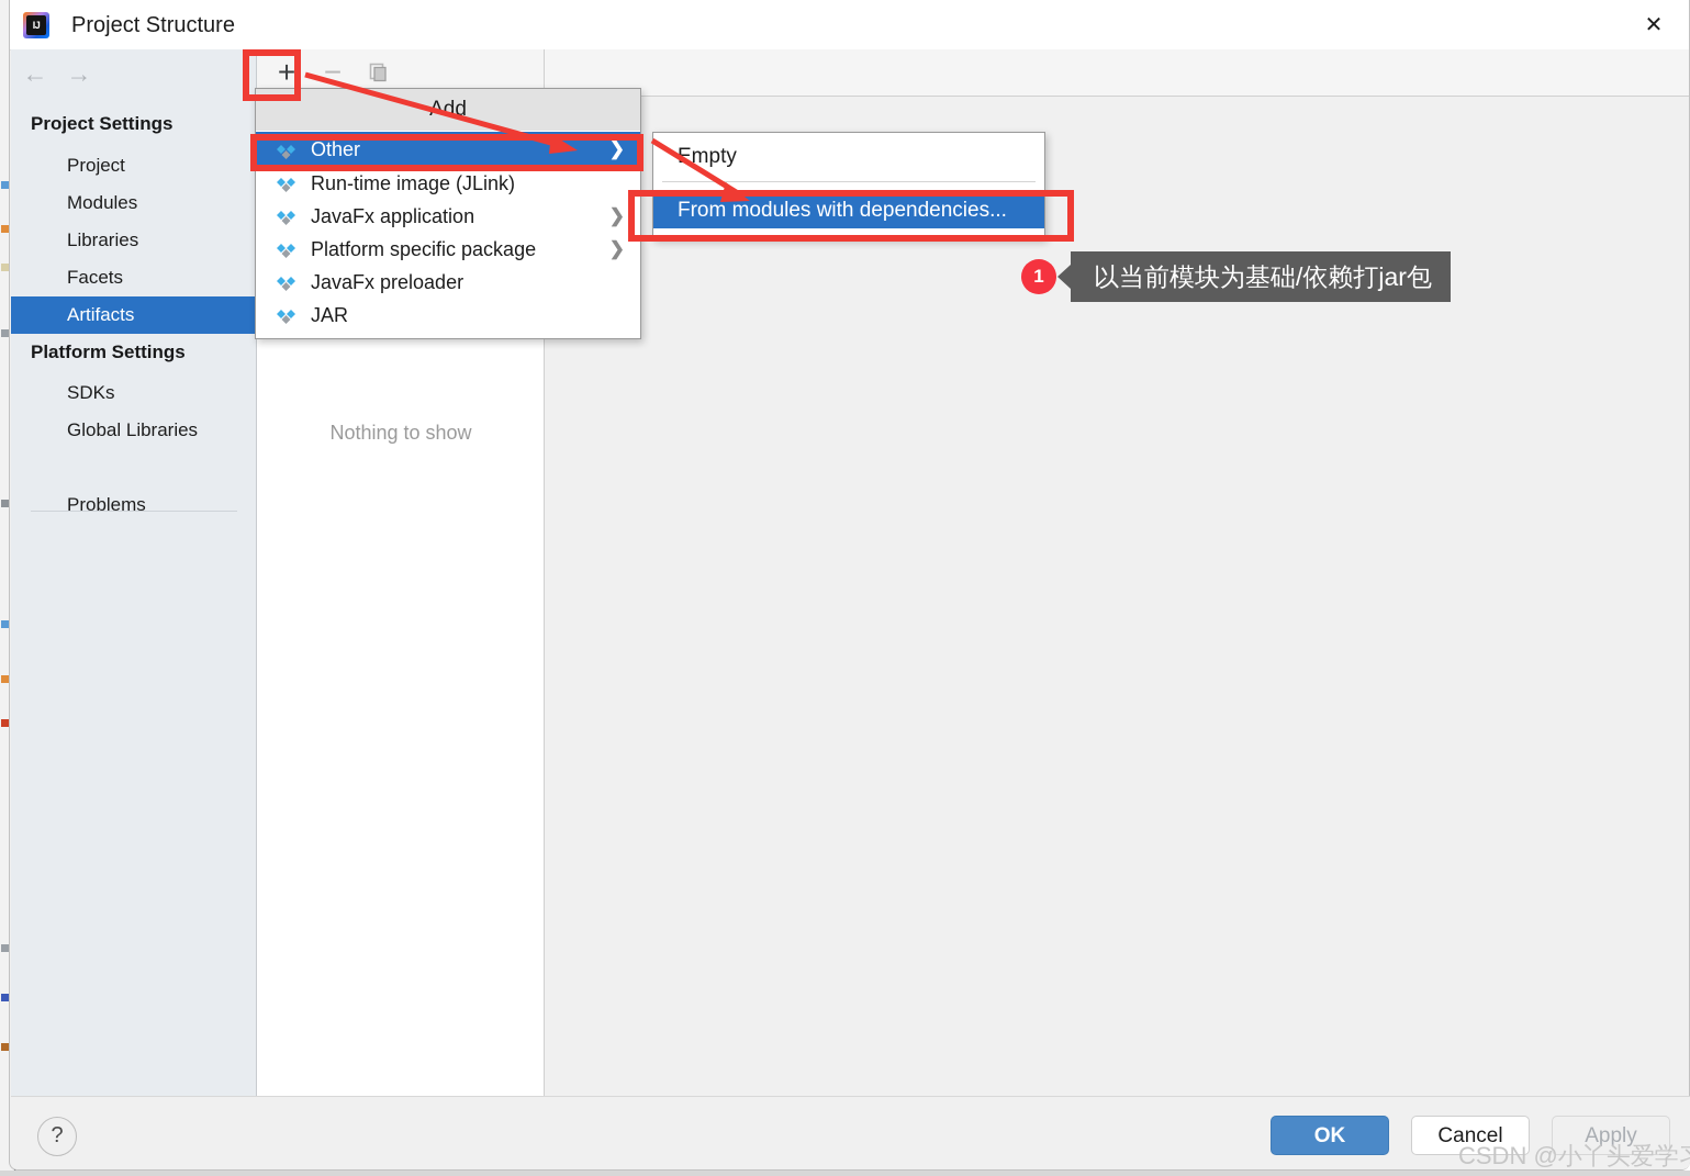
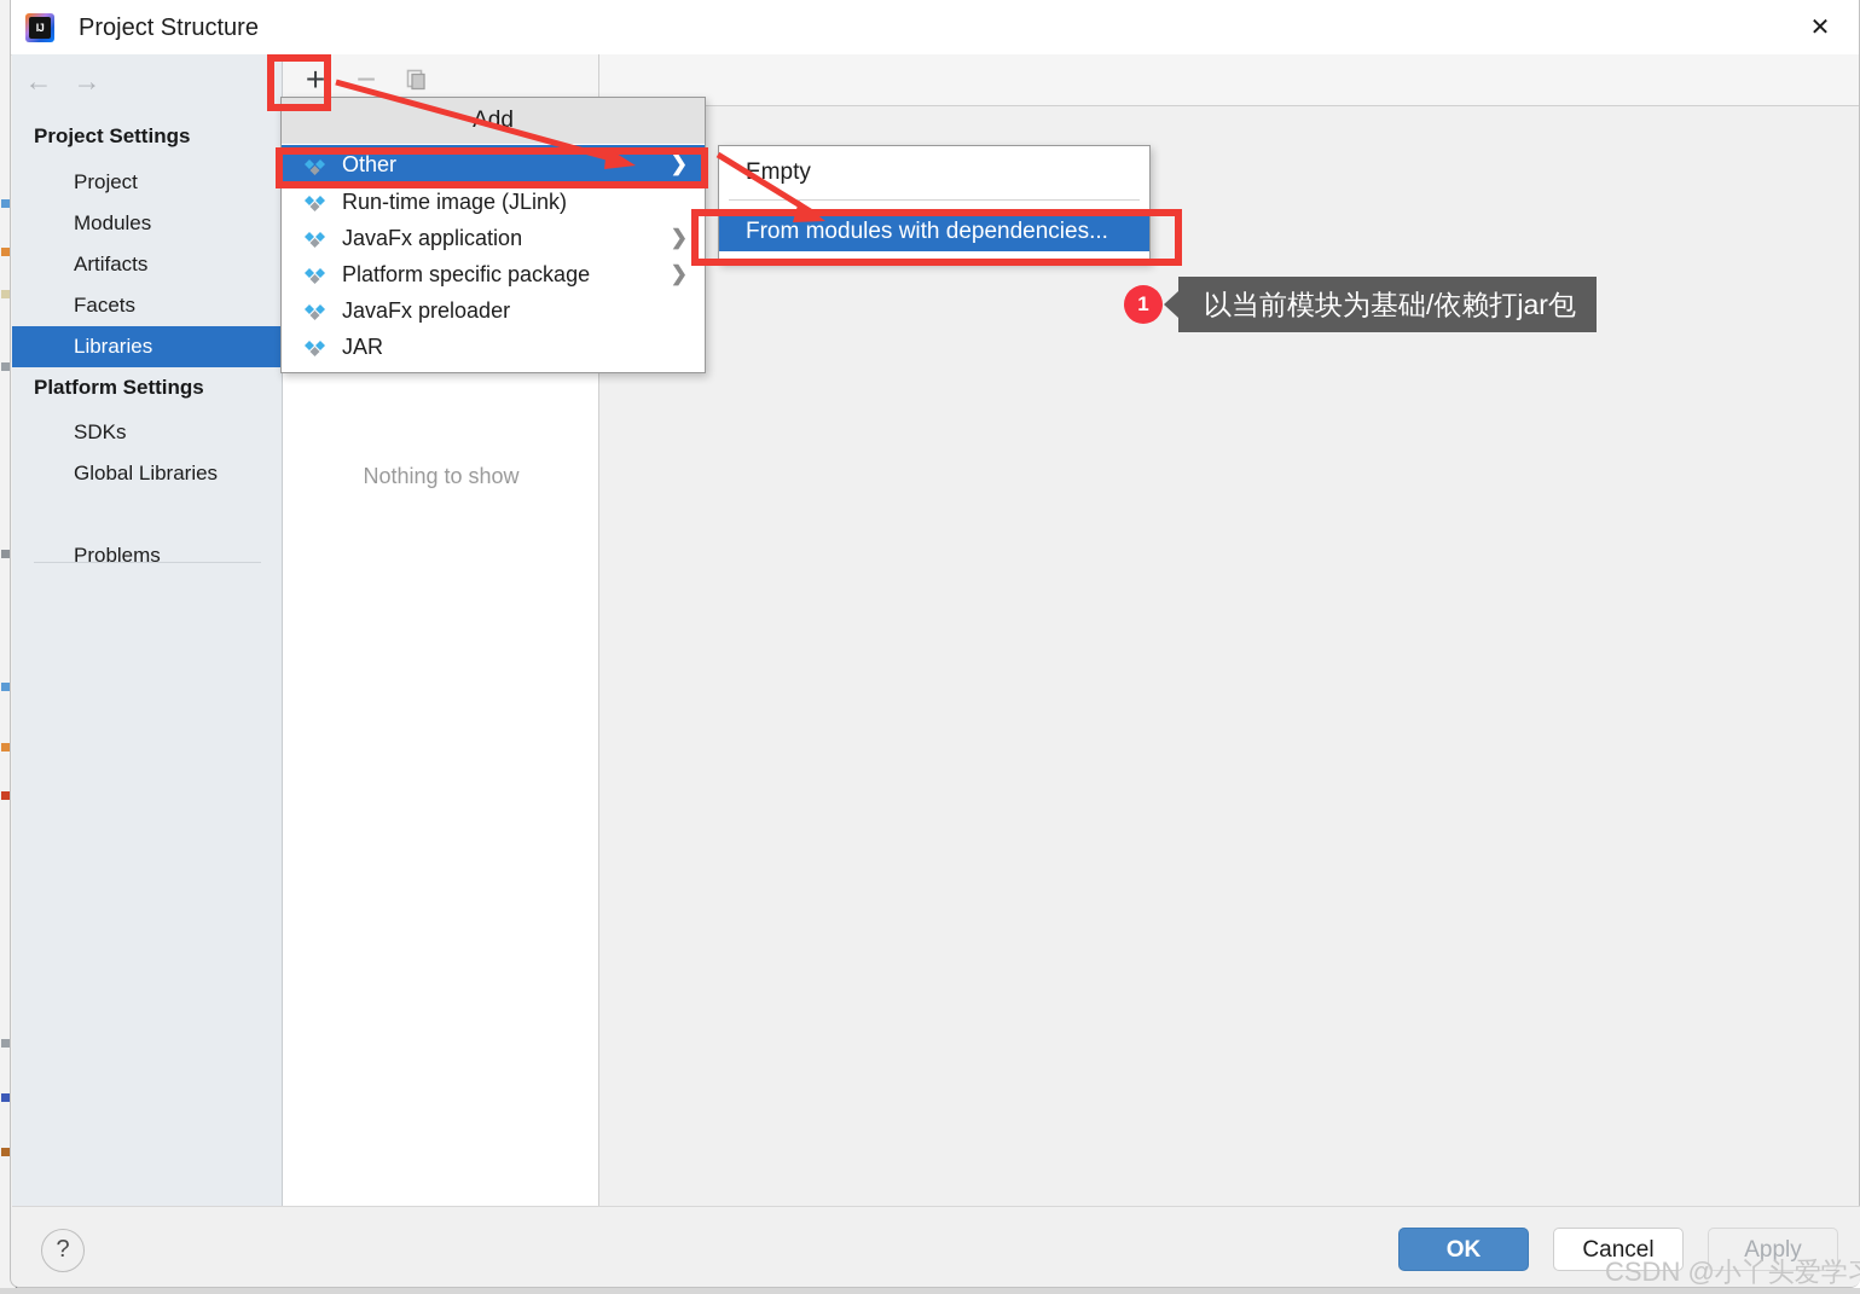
  IJ
  Project Structure
  ✕
  ←
  →
  Project Settings
  Project
  Modules
- Libraries
+ Artifacts
  Facets
- Artifacts
+ Libraries
  Platform Settings
  SDKs
  Global Libraries
  Problems
  +
  −
  Nothing to show
  ?
  OK
  Cancel
  Apply
  Other
  ❯
  Run-time image (JLink)
  JavaFx application
  ❯
  Platform specific package
  ❯
  JavaFx preloader
  JAR
  Empty
  From modules with dependencies...
  1
  以当前模块为基础/依赖打jar包
  CSDN @小丫头爱学
